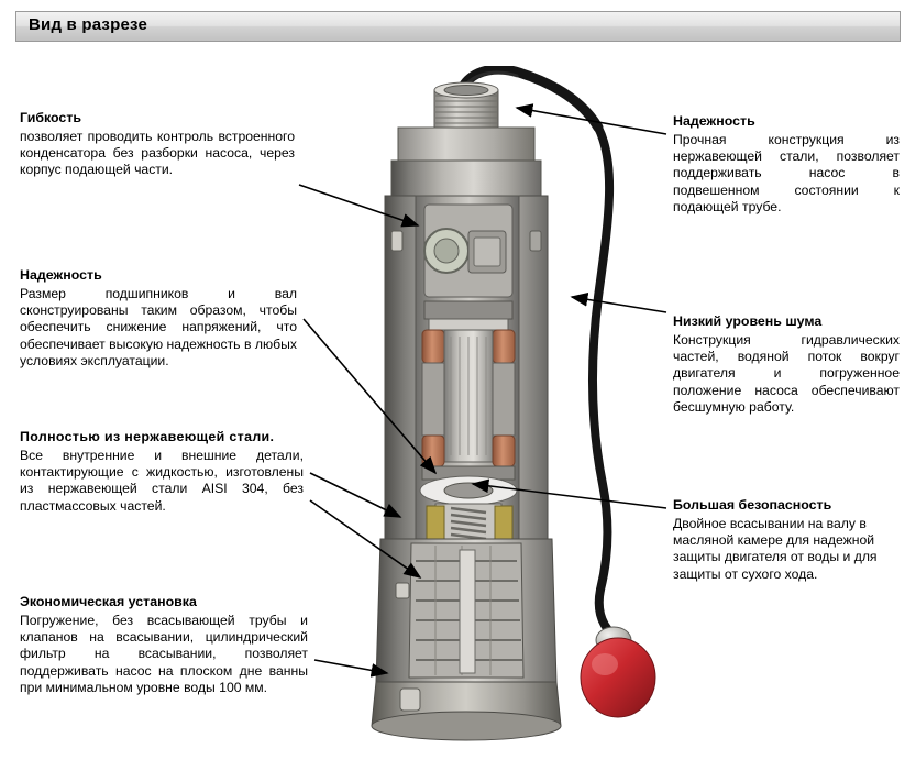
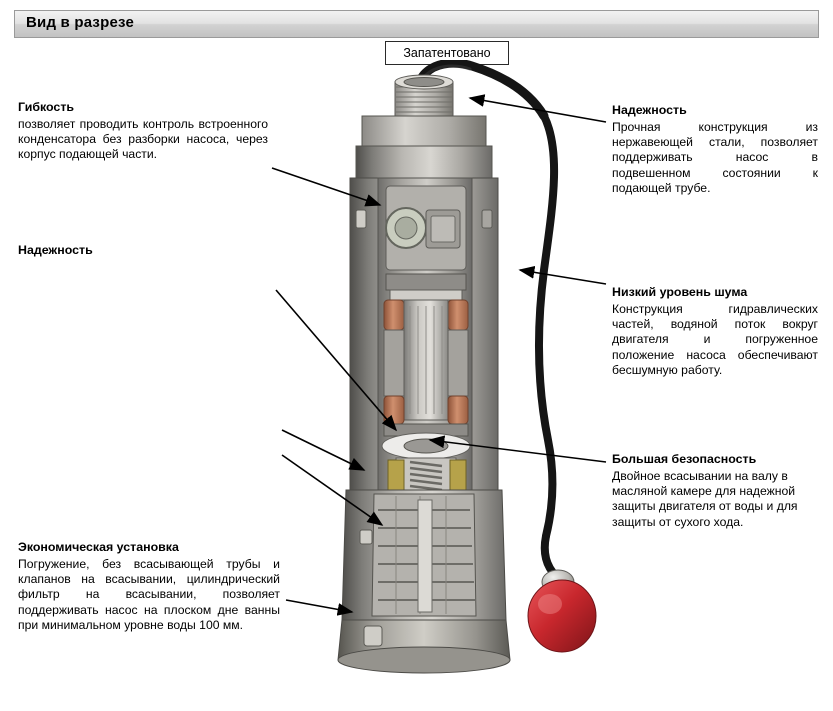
  Вид в разрезе
+ Запатентовано
  Гибкость
  позволяет проводить контроль встроенного конденсатора без разборки насоса, через корпус подающей части.
  Надежность
- Размер подшипников и вал сконструированы таким образом, чтобы обеспечить снижение напряжений, что обеспечивает высокую надежность в любых условиях эксплуатации.
- Полностью из нержавеющей стали.
- Все внутренние и внешние детали, контактирующие с жидкостью, изготовлены из нержавеющей стали AISI 304, без пластмассовых частей.
  Экономическая установка
  Погружение, без всасывающей трубы и клапанов на всасывании, цилиндрический фильтр на всасывании, позволяет поддерживать насос на плоском дне ванны при минимальном уровне воды 100 мм.
  Надежность
  Прочная конструкция из нержавеющей стали, позволяет поддерживать насос в подвешенном состоянии к подающей трубе.
  Низкий уровень шума
  Конструкция гидравлических частей, водяной поток вокруг двигателя и погруженное положение насоса обеспечивают бесшумную работу.
  Большая безопасность
  Двойное всасывании на валу в масляной камере для надежной защиты двигателя от воды и для защиты от сухого хода.
